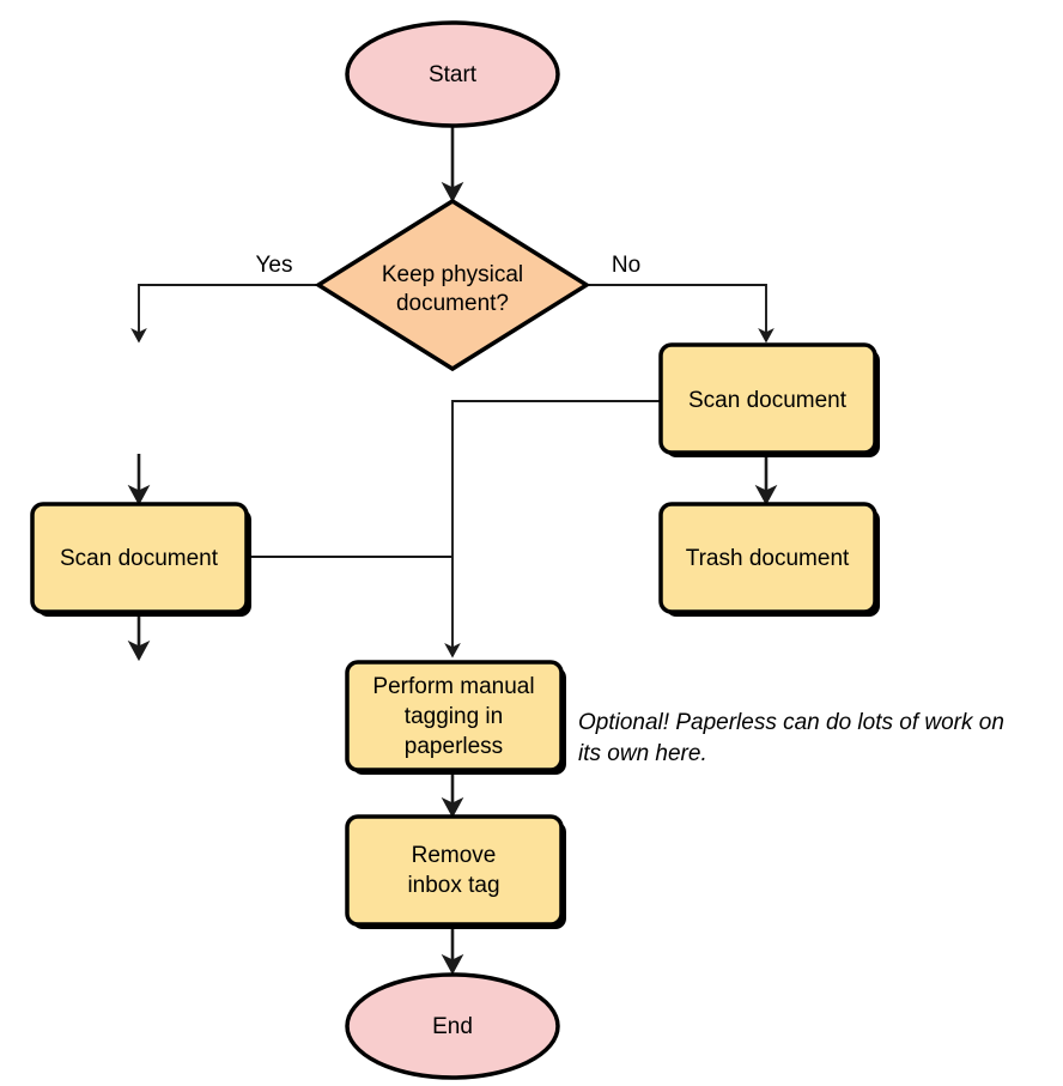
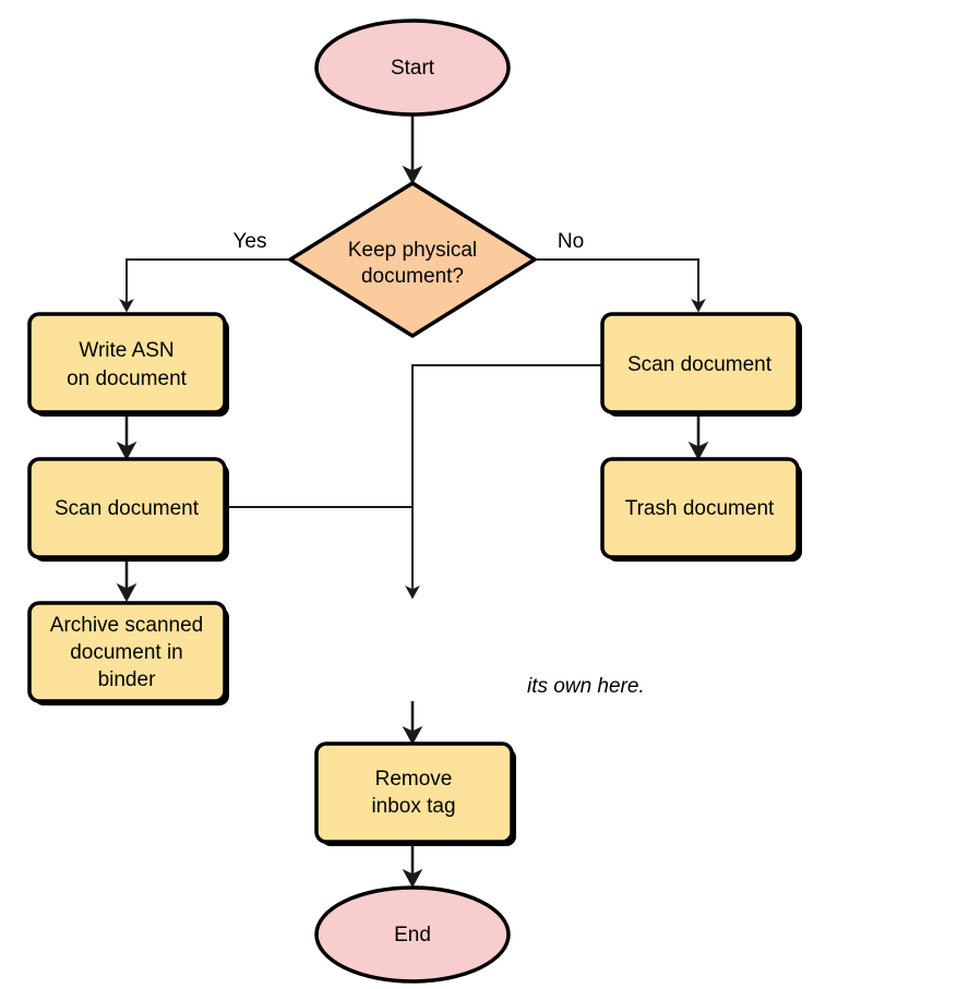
  Yes
  No
  Start
  Keep physical
  document?
+ Write ASN
+ on document
  Scan document
+ Archive scanned
+ document in
+ binder
  Scan document
  Trash document
- Perform manual
- tagging in
- paperless
  Remove
  inbox tag
  End
- Optional! Paperless can do lots of work on
  its own here.
